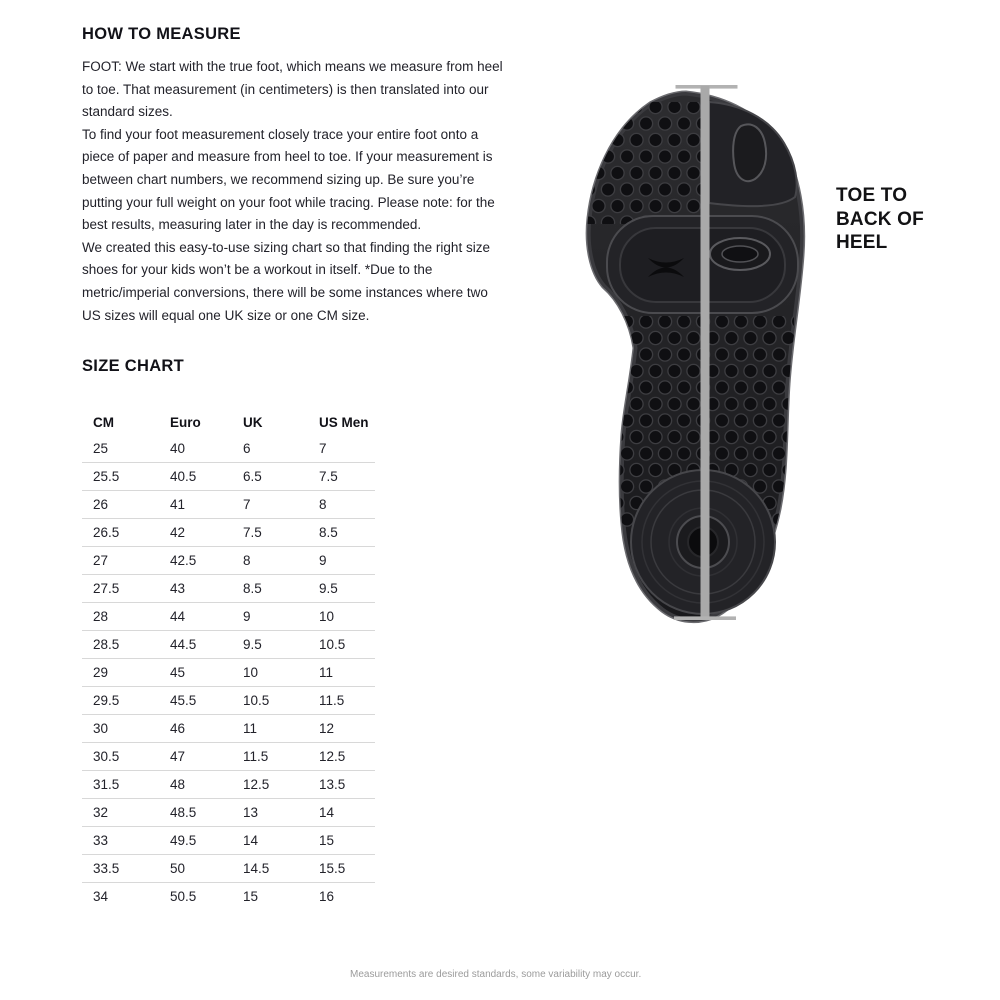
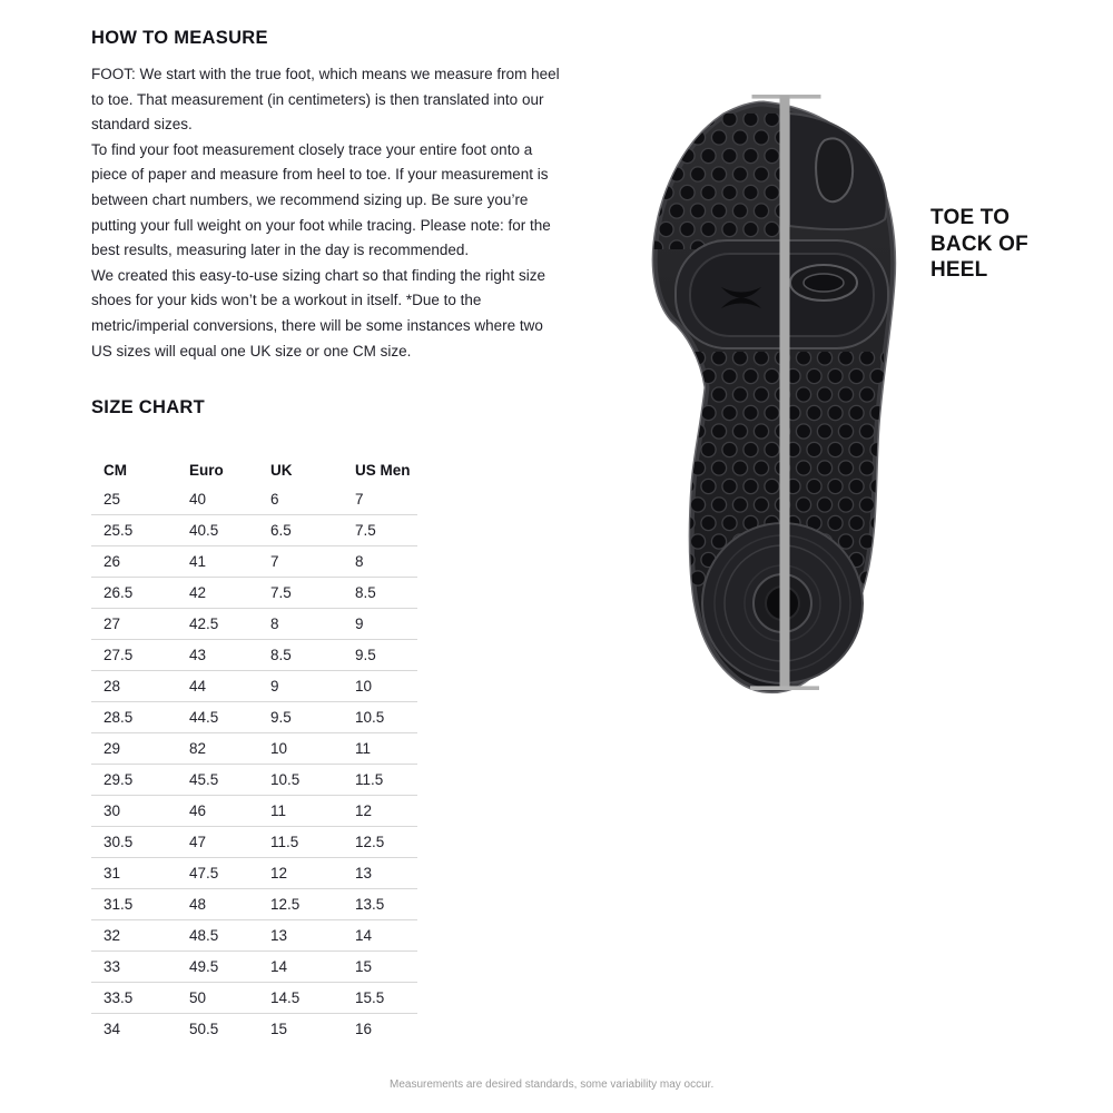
  HOW TO MEASURE
  FOOT: We start with the true foot, which means we measure from heel to toe. That measurement (in centimeters) is then translated into our standard sizes.
  To find your foot measurement closely trace your entire foot onto a piece of paper and measure from heel to toe. If your measurement is between chart numbers, we recommend sizing up. Be sure you’re putting your full weight on your foot while tracing. Please note: for the best results, measuring later in the day is recommended.
  We created this easy-to-use sizing chart so that finding the right size shoes for your kids won’t be a workout in itself. *Due to the metric/imperial conversions, there will be some instances where two US sizes will equal one UK size or one CM size.
  SIZE CHART
  CM	Euro	UK	US Men
  25	40	6	7
  25.5	40.5	6.5	7.5
  26	41	7	8
  26.5	42	7.5	8.5
  27	42.5	8	9
  27.5	43	8.5	9.5
  28	44	9	10
  28.5	44.5	9.5	10.5
- 29	45	10	11
+ 29	82	10	11
  29.5	45.5	10.5	11.5
  30	46	11	12
  30.5	47	11.5	12.5
+ 31	47.5	12	13
  31.5	48	12.5	13.5
  32	48.5	13	14
  33	49.5	14	15
  33.5	50	14.5	15.5
  34	50.5	15	16
  TOE TO
  BACK OF
  HEEL
  Measurements are desired standards, some variability may occur.
